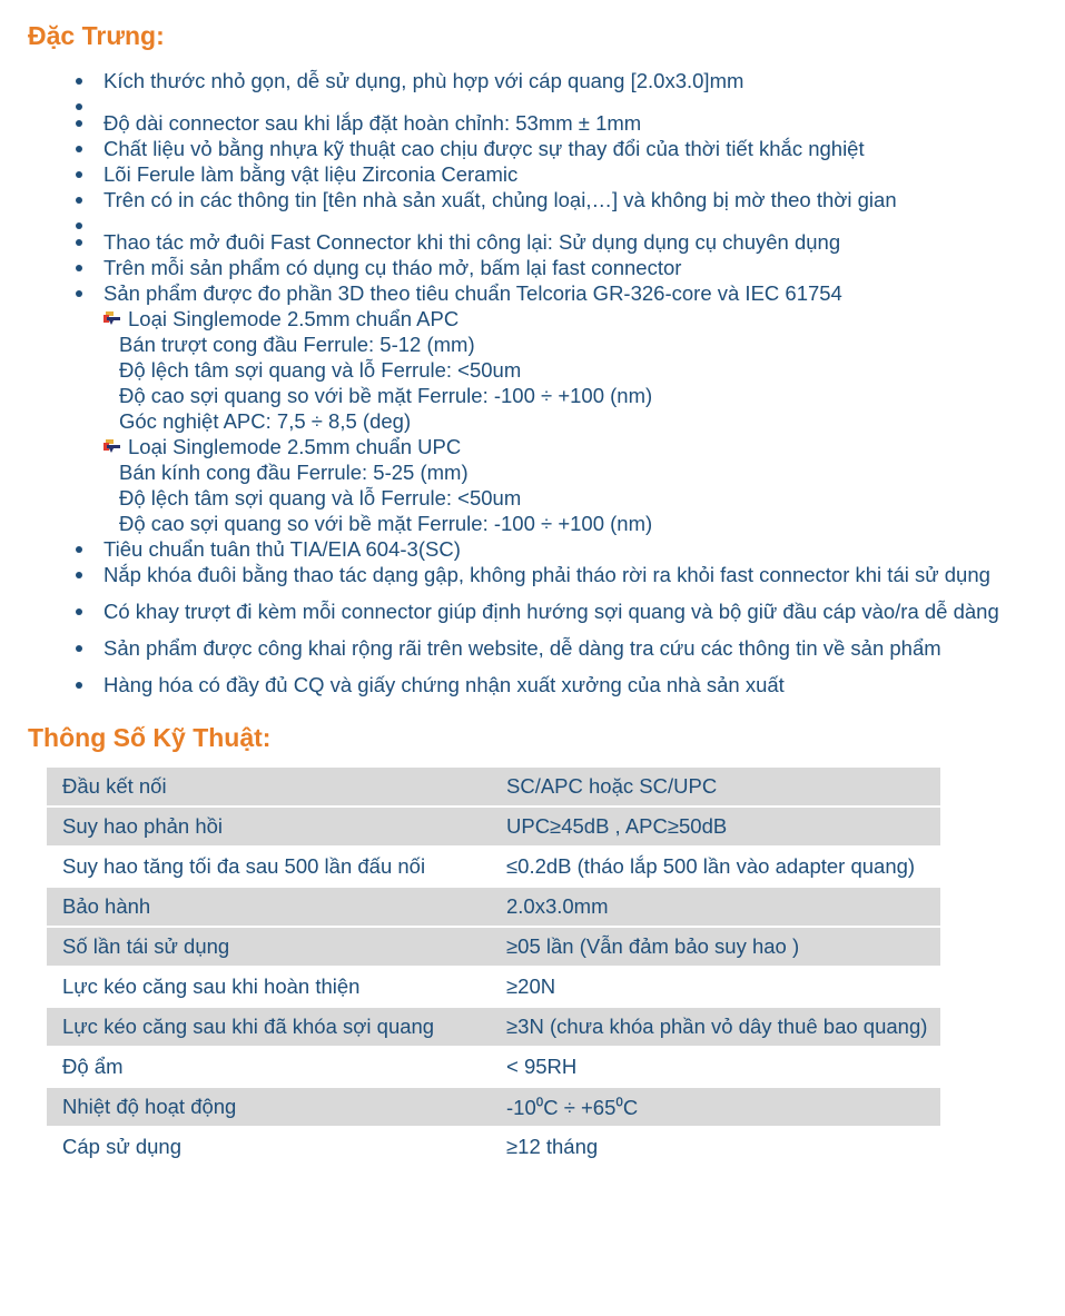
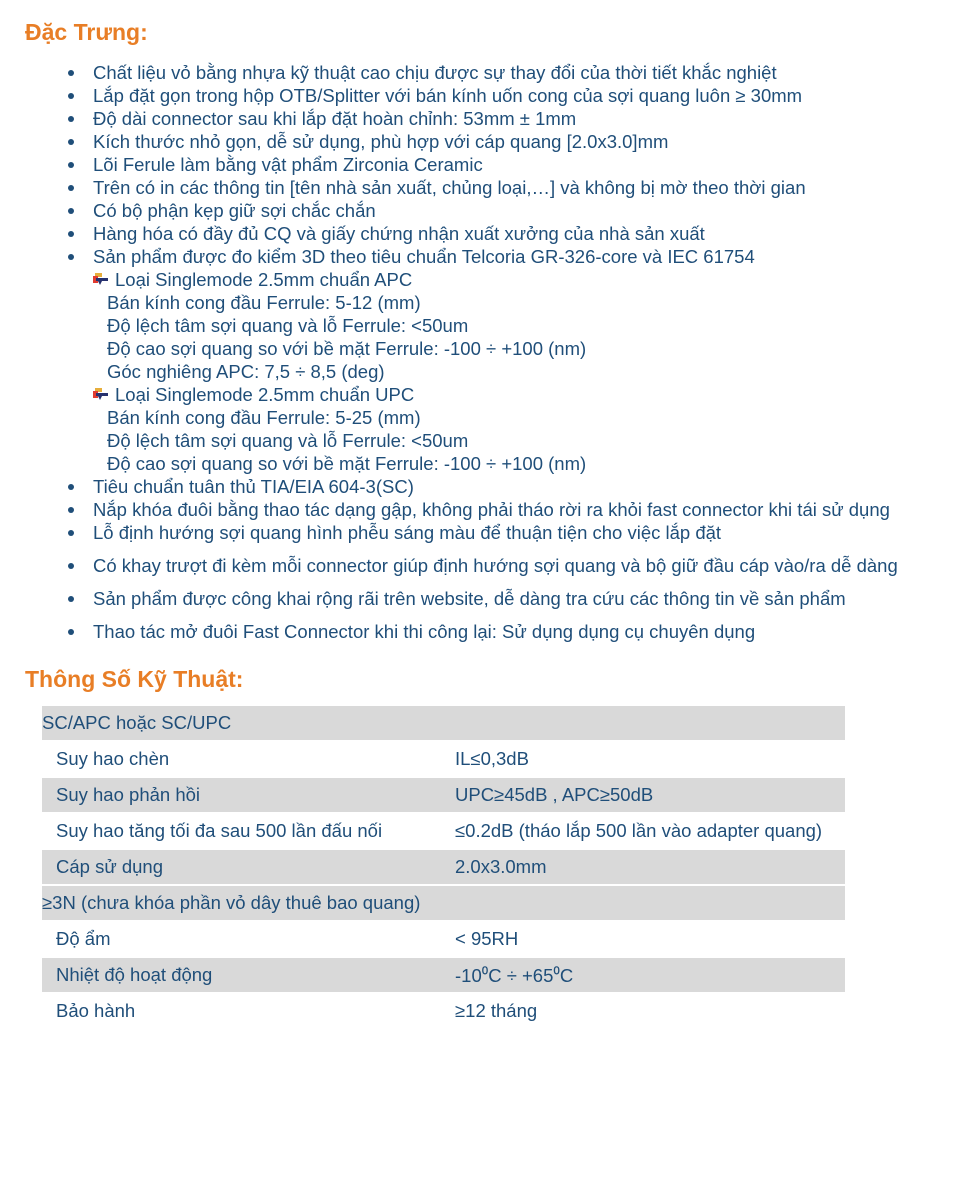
  Đặc Trưng:
- Kích thước nhỏ gọn, dễ sử dụng, phù hợp với cáp quang [2.0x3.0]mm
+ Chất liệu vỏ bằng nhựa kỹ thuật cao chịu được sự thay đổi của thời tiết khắc nghiệt
+ Lắp đặt gọn trong hộp OTB/Splitter với bán kính uốn cong của sợi quang luôn ≥ 30mm
  Độ dài connector sau khi lắp đặt hoàn chỉnh: 53mm ± 1mm
- Chất liệu vỏ bằng nhựa kỹ thuật cao chịu được sự thay đổi của thời tiết khắc nghiệt
+ Kích thước nhỏ gọn, dễ sử dụng, phù hợp với cáp quang [2.0x3.0]mm
- Lõi Ferule làm bằng vật liệu Zirconia Ceramic
+ Lõi Ferule làm bằng vật phẩm Zirconia Ceramic
  Trên có in các thông tin [tên nhà sản xuất, chủng loại,…] và không bị mờ theo thời gian
+ Có bộ phận kẹp giữ sợi chắc chắn
- Thao tác mở đuôi Fast Connector khi thi công lại: Sử dụng dụng cụ chuyên dụng
+ Hàng hóa có đầy đủ CQ và giấy chứng nhận xuất xưởng của nhà sản xuất
- Trên mỗi sản phẩm có dụng cụ tháo mở, bấm lại fast connector
- Sản phẩm được đo phần 3D theo tiêu chuẩn Telcoria GR-326-core và IEC 61754
+ Sản phẩm được đo kiểm 3D theo tiêu chuẩn Telcoria GR-326-core và IEC 61754
  Loại Singlemode 2.5mm chuẩn APC
- Bán trượt cong đầu Ferrule: 5-12 (mm)
+ Bán kính cong đầu Ferrule: 5-12 (mm)
  Độ lệch tâm sợi quang và lỗ Ferrule: <50um
  Độ cao sợi quang so với bề mặt Ferrule: -100 ÷ +100 (nm)
- Góc nghiệt APC: 7,5 ÷ 8,5 (deg)
+ Góc nghiêng APC: 7,5 ÷ 8,5 (deg)
  Loại Singlemode 2.5mm chuẩn UPC
  Bán kính cong đầu Ferrule: 5-25 (mm)
  Độ lệch tâm sợi quang và lỗ Ferrule: <50um
  Độ cao sợi quang so với bề mặt Ferrule: -100 ÷ +100 (nm)
  Tiêu chuẩn tuân thủ TIA/EIA 604-3(SC)
  Nắp khóa đuôi bằng thao tác dạng gập, không phải tháo rời ra khỏi fast connector khi tái sử dụng
+ Lỗ định hướng sợi quang hình phễu sáng màu để thuận tiện cho việc lắp đặt
  Có khay trượt đi kèm mỗi connector giúp định hướng sợi quang và bộ giữ đầu cáp vào/ra dễ dàng
  Sản phẩm được công khai rộng rãi trên website, dễ dàng tra cứu các thông tin về sản phẩm
- Hàng hóa có đầy đủ CQ và giấy chứng nhận xuất xưởng của nhà sản xuất
+ Thao tác mở đuôi Fast Connector khi thi công lại: Sử dụng dụng cụ chuyên dụng
  Thông Số Kỹ Thuật:
- Đầu kết nối
  SC/APC hoặc SC/UPC
+ Suy hao chèn
+ IL≤0,3dB
  Suy hao phản hồi
  UPC≥45dB , APC≥50dB
  Suy hao tăng tối đa sau 500 lần đấu nối
  ≤0.2dB (tháo lắp 500 lần vào adapter quang)
- Bảo hành
+ Cáp sử dụng
  2.0x3.0mm
- Số lần tái sử dụng
- ≥05 lần (Vẫn đảm bảo suy hao )
- Lực kéo căng sau khi hoàn thiện
- ≥20N
- Lực kéo căng sau khi đã khóa sợi quang
  ≥3N (chưa khóa phần vỏ dây thuê bao quang)
  Độ ẩm
  < 95RH
  Nhiệt độ hoạt động
  -10⁰C ÷ +65⁰C
- Cáp sử dụng
+ Bảo hành
  ≥12 tháng
